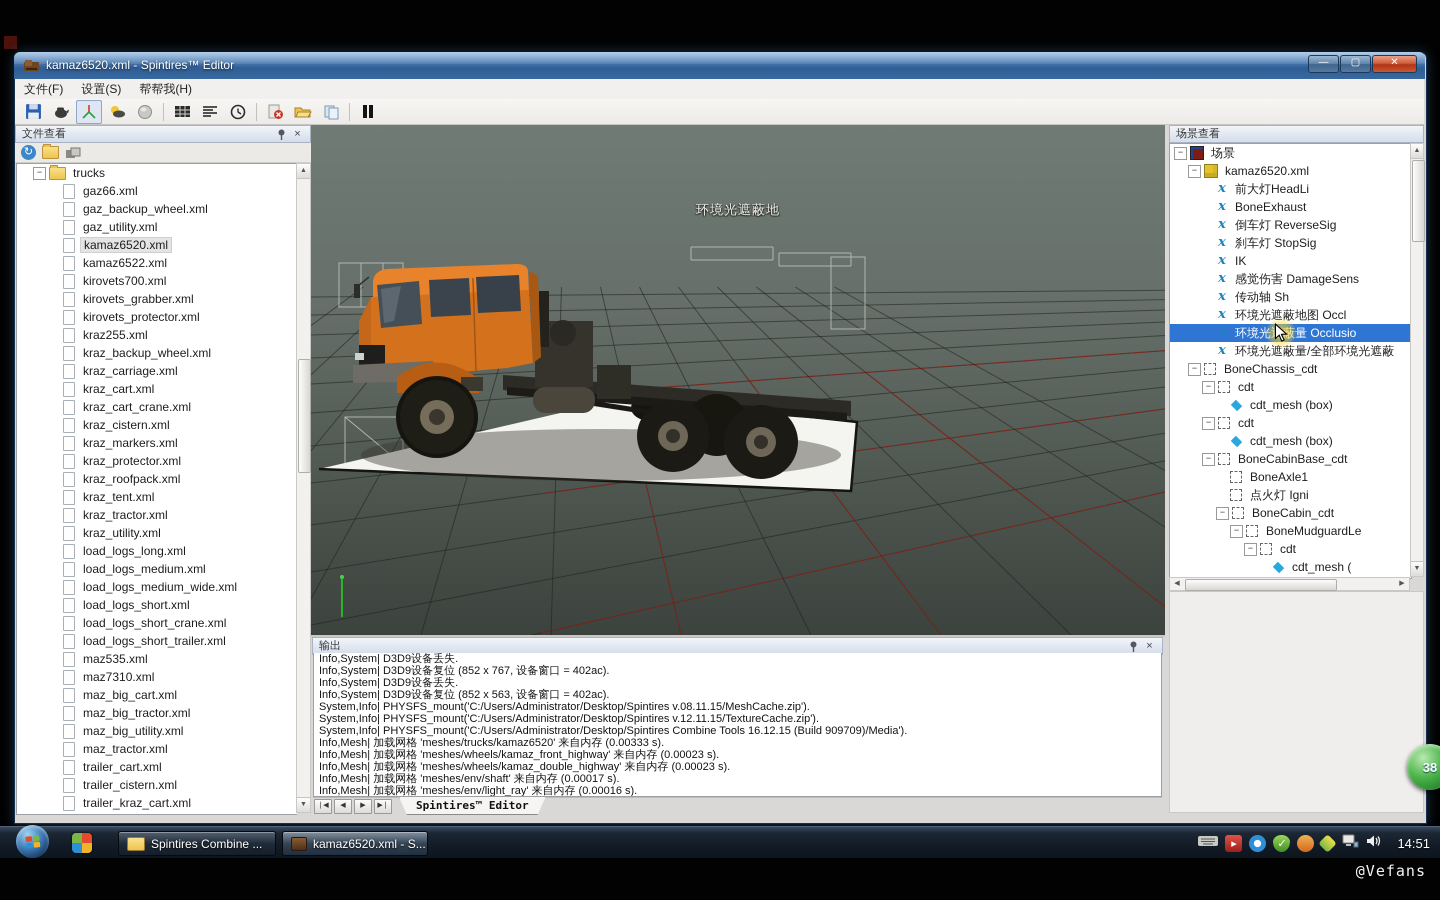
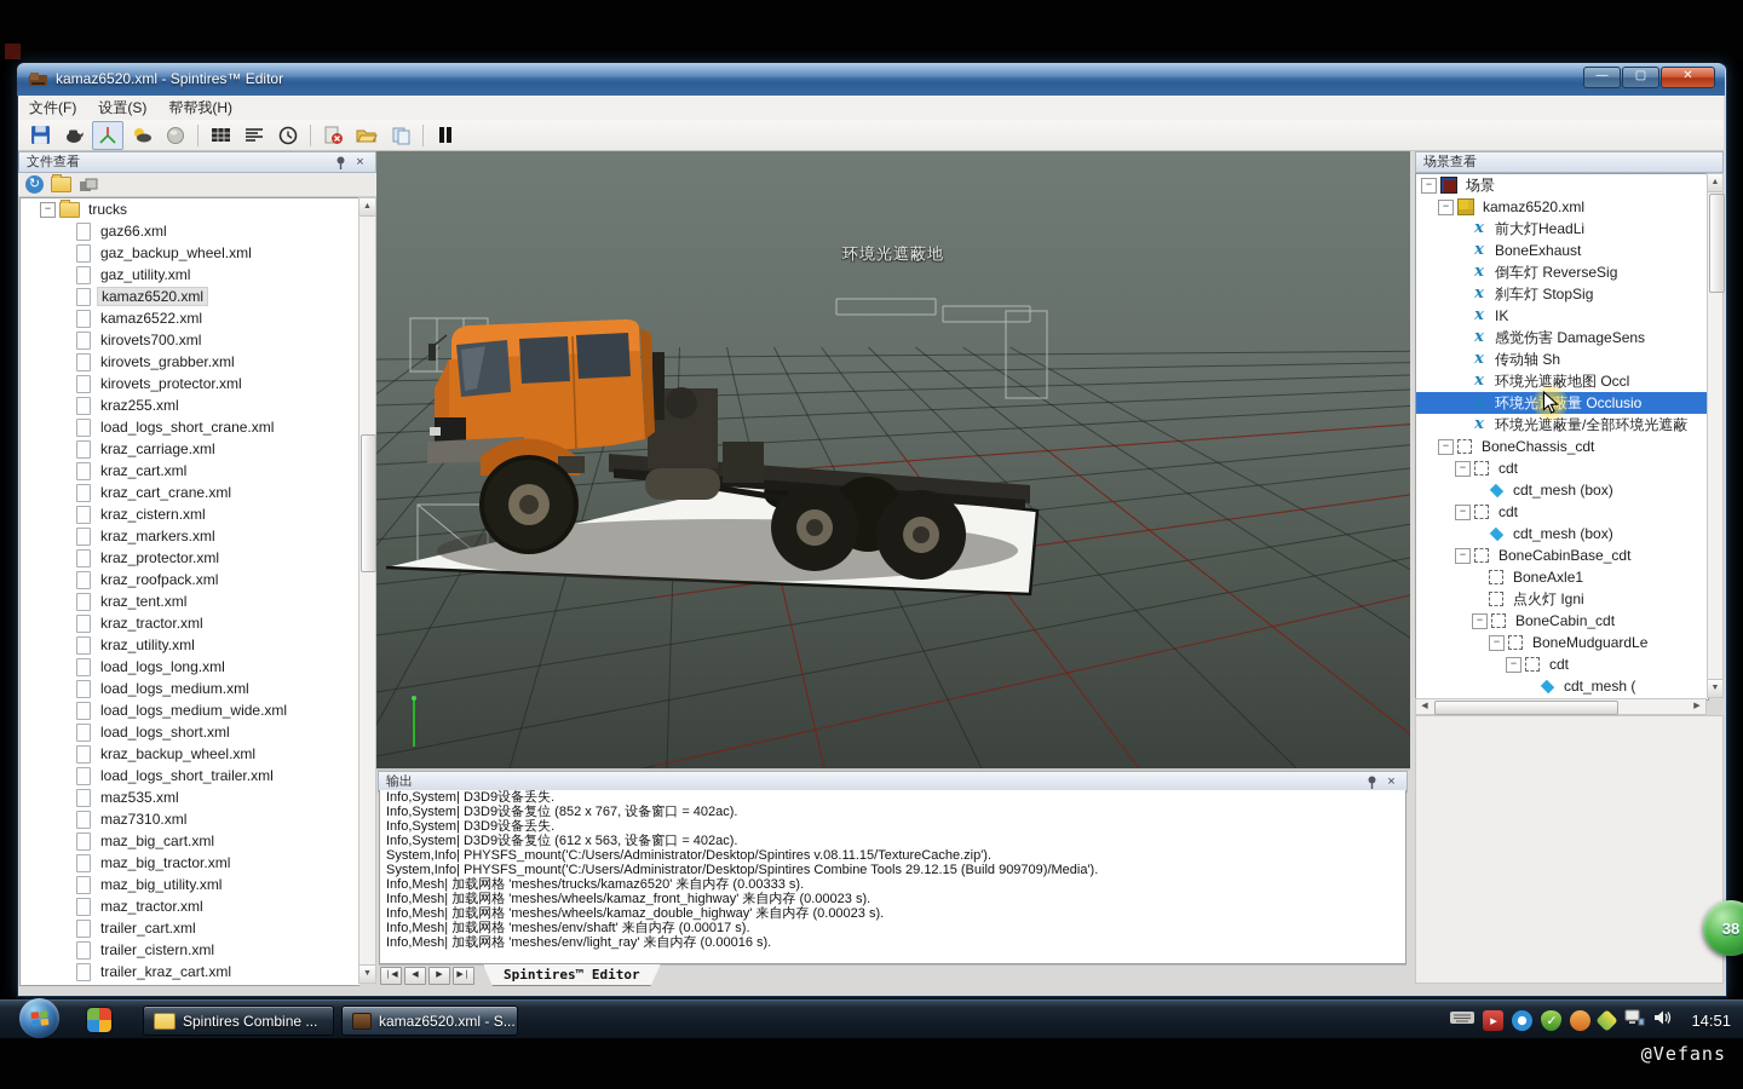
  kamaz6520.xml - Spintires™ Editor
  —
  ▢
  ✕
  文件(F)
  设置(S)
  帮帮我(H)
  文件查看
  ×
  ↻
  −
  trucks
  gaz66.xml
  gaz_backup_wheel.xml
  gaz_utility.xml
  kamaz6520.xml
  kamaz6522.xml
  kirovets700.xml
  kirovets_grabber.xml
  kirovets_protector.xml
  kraz255.xml
- kraz_backup_wheel.xml
+ load_logs_short_crane.xml
  kraz_carriage.xml
  kraz_cart.xml
  kraz_cart_crane.xml
  kraz_cistern.xml
  kraz_markers.xml
  kraz_protector.xml
  kraz_roofpack.xml
  kraz_tent.xml
  kraz_tractor.xml
  kraz_utility.xml
  load_logs_long.xml
  load_logs_medium.xml
  load_logs_medium_wide.xml
  load_logs_short.xml
- load_logs_short_crane.xml
+ kraz_backup_wheel.xml
  load_logs_short_trailer.xml
  maz535.xml
  maz7310.xml
  maz_big_cart.xml
  maz_big_tractor.xml
  maz_big_utility.xml
  maz_tractor.xml
  trailer_cart.xml
  trailer_cistern.xml
  trailer_kraz_cart.xml
  环境光遮蔽地
  场景查看
  −
  场景
  −
  kamaz6520.xml
  x
  前大灯HeadLi
  x
  BoneExhaust
  x
  倒车灯 ReverseSig
  x
  刹车灯 StopSig
  x
  IK
  x
  感觉伤害 DamageSens
  x
  传动轴 Sh
  x
  环境光遮蔽地图 Occl
  x
  环境光量 Occlusio
  x
  环境光遮蔽量/全部环境光遮蔽
  −
  BoneChassis_cdt
  −
  cdt
  cdt_mesh (box)
  −
  cdt
  cdt_mesh (box)
  −
  BoneCabinBase_cdt
  BoneAxle1
  点火灯 Igni
  −
  BoneCabin_cdt
  −
  BoneMudguardLe
  −
  cdt
  cdt_mesh (
  输出
  ×
  Info,System| D3D9设备丢失.
  Info,System| D3D9设备复位 (852 x 767, 设备窗口 = 402ac).
  Info,System| D3D9设备丢失.
- Info,System| D3D9设备复位 (852 x 563, 设备窗口 = 402ac).
+ Info,System| D3D9设备复位 (612 x 563, 设备窗口 = 402ac).
- System,Info| PHYSFS_mount('C:/Users/Administrator/Desktop/Spintires v.08.11.15/MeshCache.zip').
- System,Info| PHYSFS_mount('C:/Users/Administrator/Desktop/Spintires v.12.11.15/TextureCache.zip').
+ System,Info| PHYSFS_mount('C:/Users/Administrator/Desktop/Spintires v.08.11.15/TextureCache.zip').
- System,Info| PHYSFS_mount('C:/Users/Administrator/Desktop/Spintires Combine Tools 16.12.15 (Build 909709)/Media').
+ System,Info| PHYSFS_mount('C:/Users/Administrator/Desktop/Spintires Combine Tools 29.12.15 (Build 909709)/Media').
  Info,Mesh| 加载网格 'meshes/trucks/kamaz6520' 来自内存 (0.00333 s).
  Info,Mesh| 加载网格 'meshes/wheels/kamaz_front_highway' 来自内存 (0.00023 s).
  Info,Mesh| 加载网格 'meshes/wheels/kamaz_double_highway' 来自内存 (0.00023 s).
  Info,Mesh| 加载网格 'meshes/env/shaft' 来自内存 (0.00017 s).
  Info,Mesh| 加载网格 'meshes/env/light_ray' 来自内存 (0.00016 s).
  Spintires™ Editor
  Spintires Combine ...
  kamaz6520.xml - S...
  ▸
  ✓
  14:51
  38
  @Vefans
